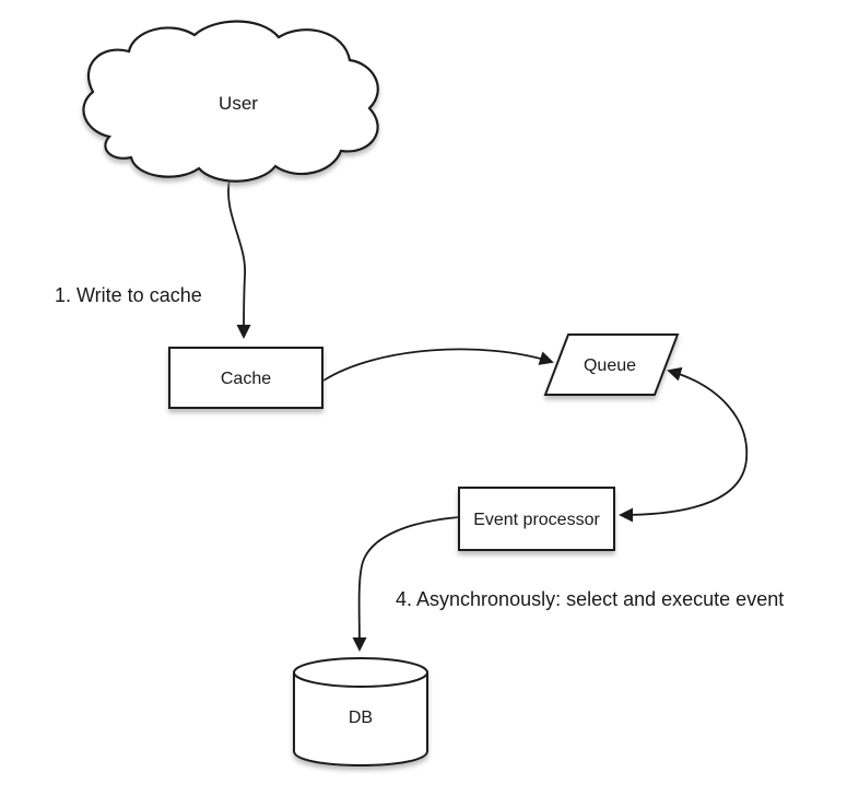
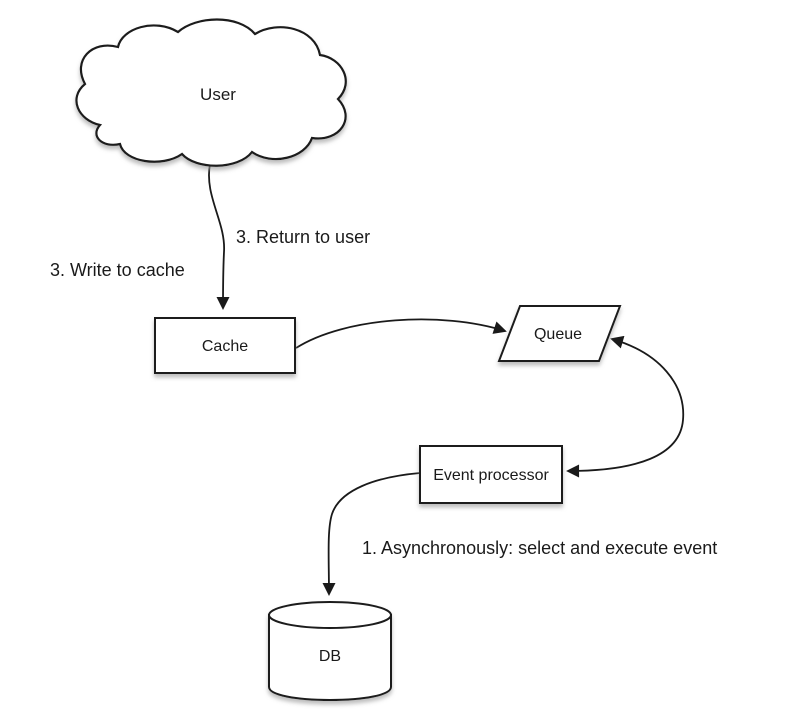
  User
  Cache
  Queue
  Event processor
  DB
- 1. Write to cache
+ 3. Write to cache
+ 3. Return to user
- 4. Asynchronously: select and execute event
+ 1. Asynchronously: select and execute event
